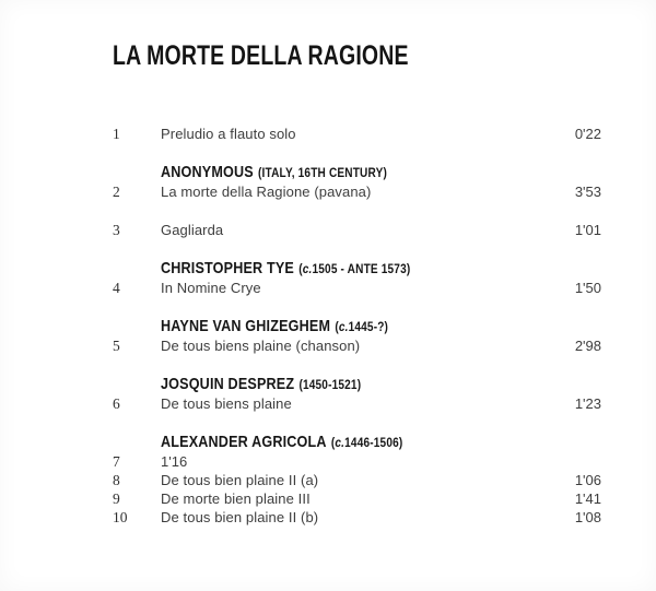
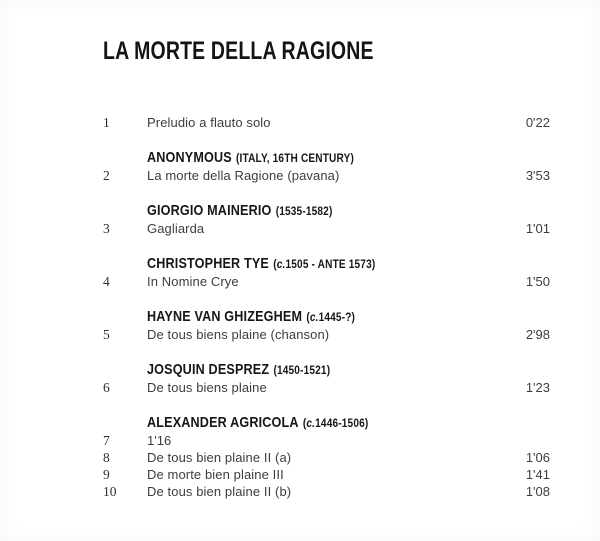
  LA MORTE DELLA RAGIONE
  1
  Preludio a flauto solo
  0'22
  ANONYMOUS (ITALY, 16TH CENTURY)
  2
  La morte della Ragione (pavana)
  3'53
+ GIORGIO MAINERIO (1535-1582)
  3
  Gagliarda
  1'01
  CHRISTOPHER TYE (c.1505 - ANTE 1573)
  4
  In Nomine Crye
  1'50
  HAYNE VAN GHIZEGHEM (c.1445-?)
  5
  De tous biens plaine (chanson)
  2'98
  JOSQUIN DESPREZ (1450-1521)
  6
  De tous biens plaine
  1'23
  ALEXANDER AGRICOLA (c.1446-1506)
  7
  1'16
  8
  De tous bien plaine II (a)
  1'06
  9
  De morte bien plaine III
  1'41
  10
  De tous bien plaine II (b)
  1'08
